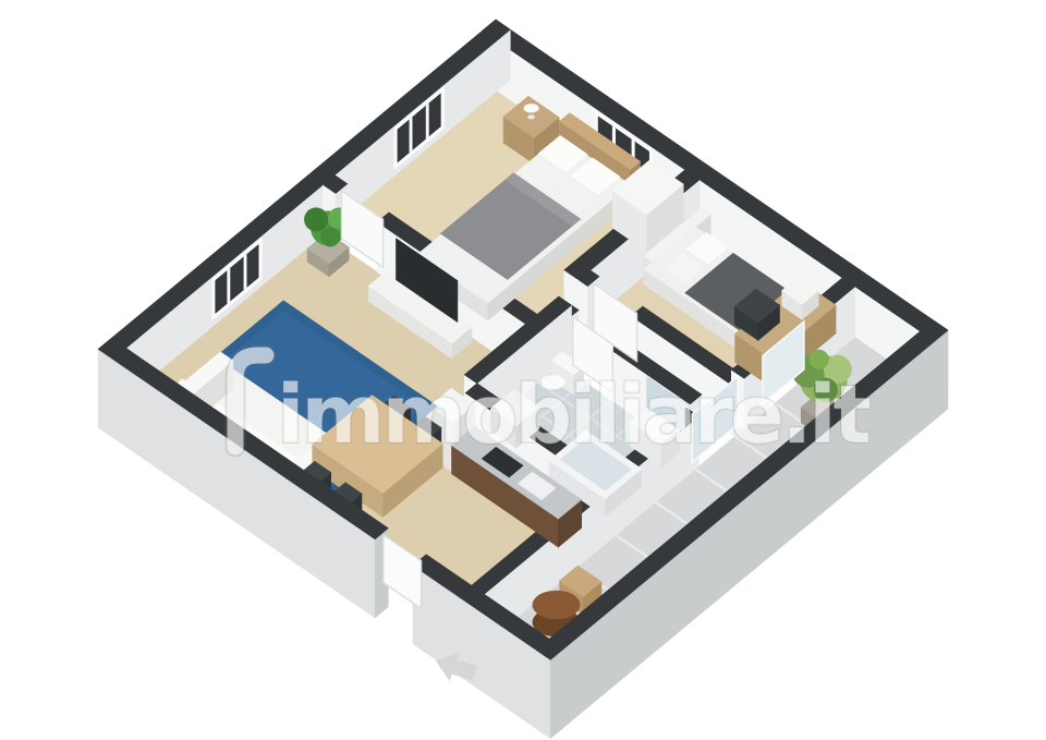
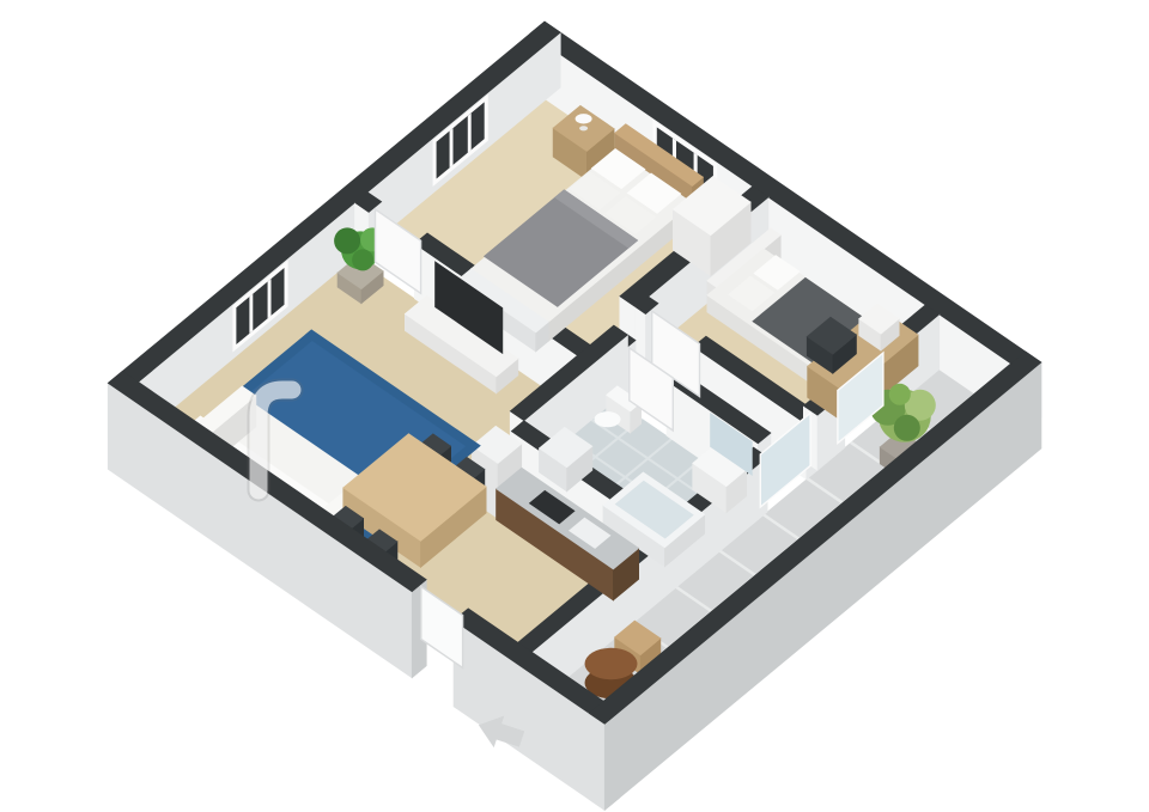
- immobiliare.it
